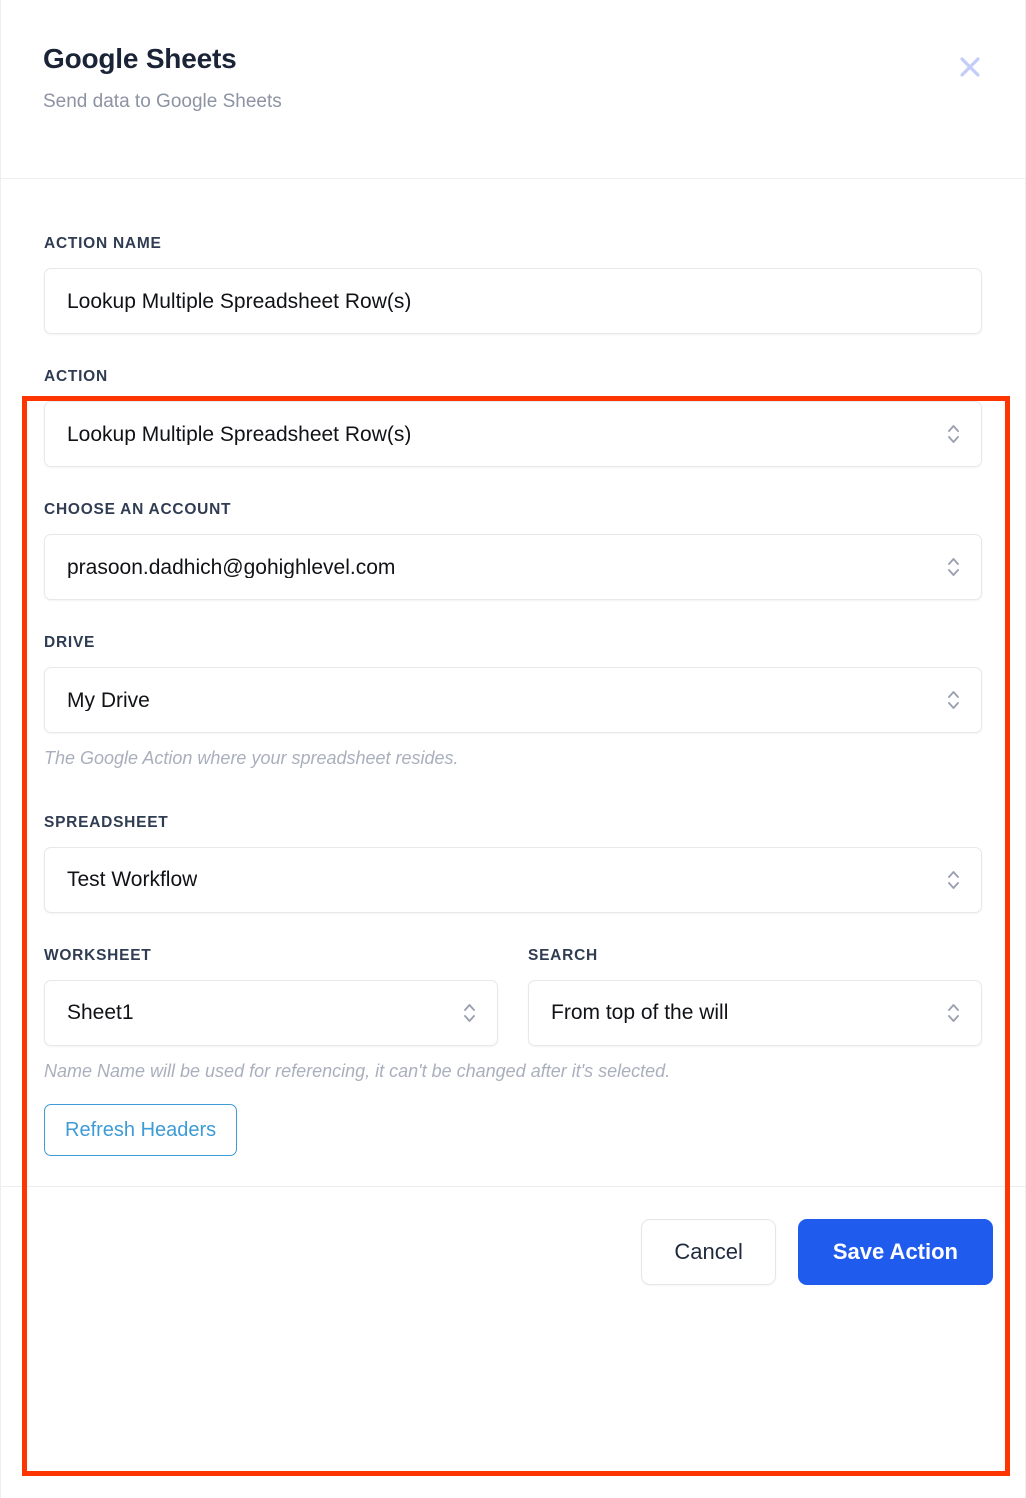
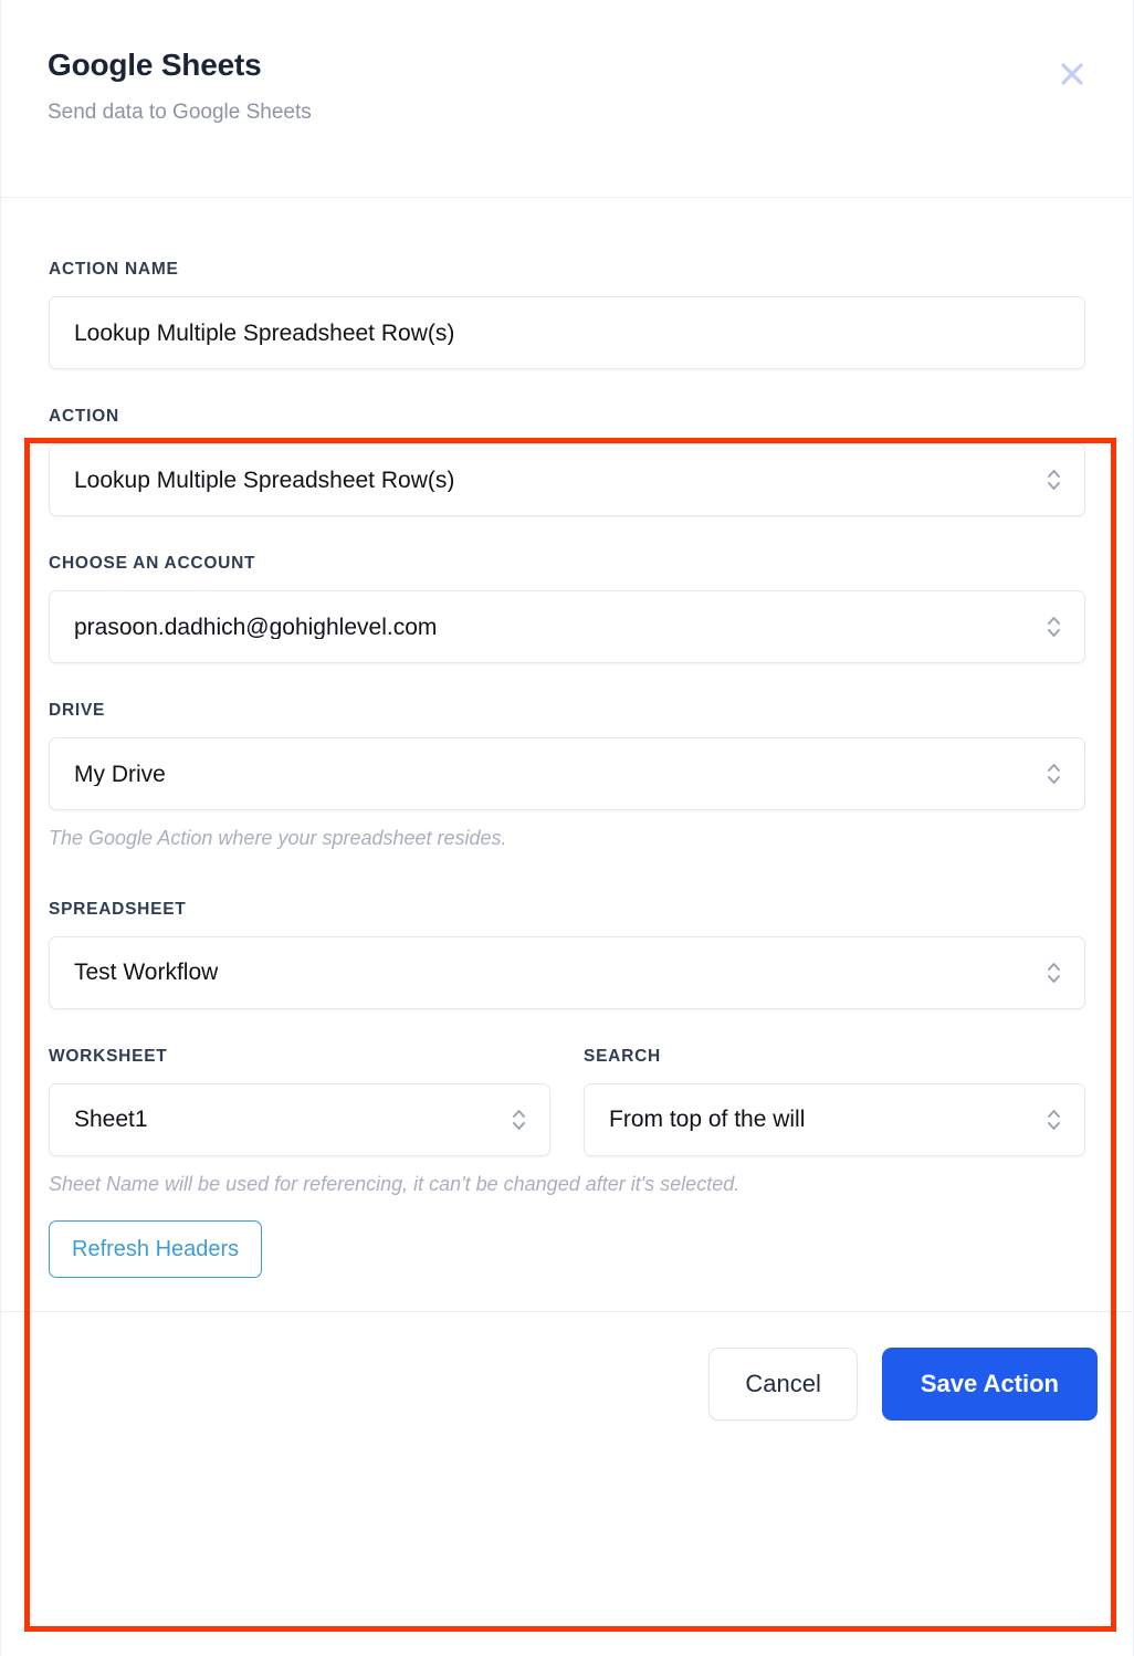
  Google Sheets
  Send data to Google Sheets
  ACTION NAME
  Lookup Multiple Spreadsheet Row(s)
  ACTION
  Lookup Multiple Spreadsheet Row(s)
  CHOOSE AN ACCOUNT
  prasoon.dadhich@gohighlevel.com
  DRIVE
  My Drive
  The Google Action where your spreadsheet resides.
  SPREADSHEET
  Test Workflow
  WORKSHEET
  Sheet1
  SEARCH
  From top of the will
- Name Name will be used for referencing, it can't be changed after it's selected.
+ Sheet Name will be used for referencing, it can't be changed after it's selected.
  Refresh Headers
  Cancel
  Save Action
